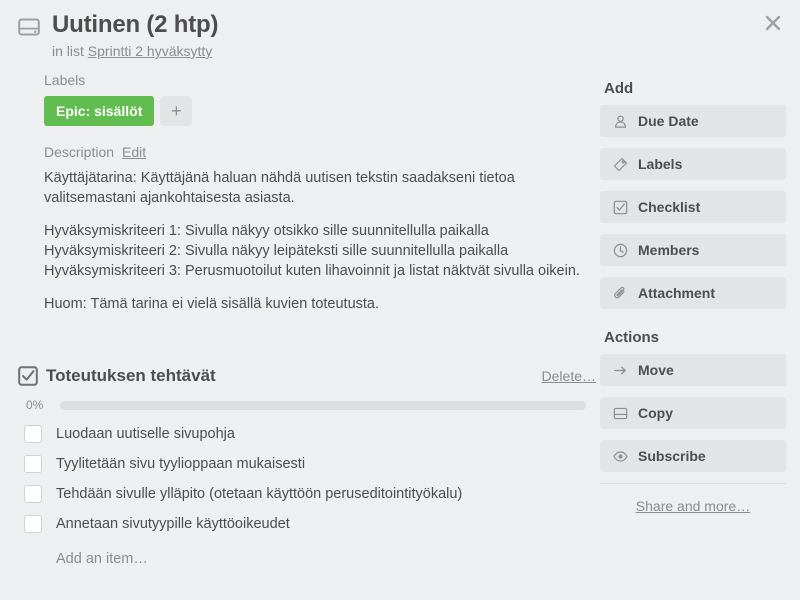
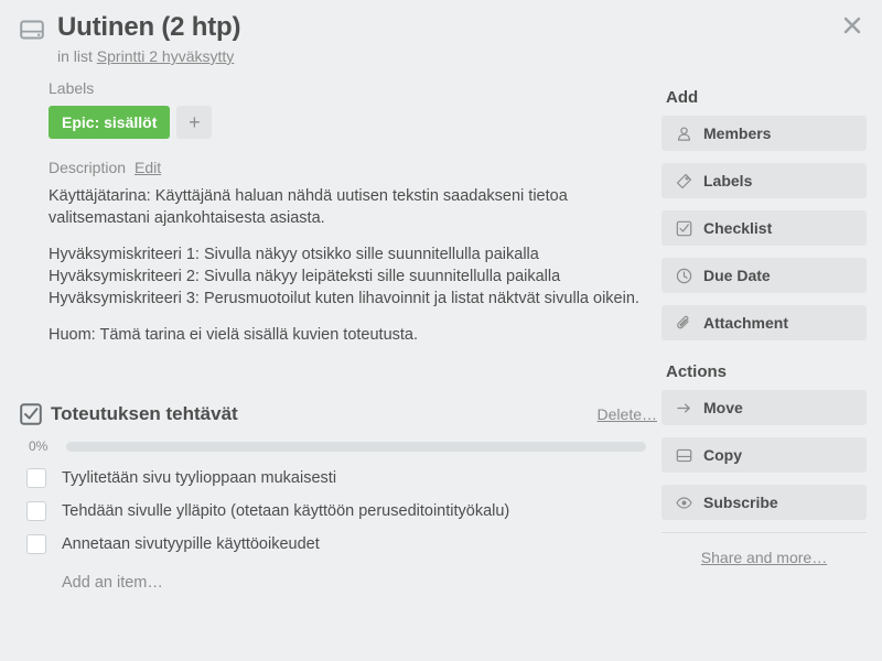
  Uutinen (2 htp)
  in list Sprintti 2 hyväksytty
  Labels
  Epic: sisällöt
  +
  Description Edit
  Käyttäjätarina: Käyttäjänä haluan nähdä uutisen tekstin saadakseni tietoa valitsemastani ajankohtaisesta asiasta.
  Hyväksymiskriteeri 1: Sivulla näkyy otsikko sille suunnitellulla paikalla
  Hyväksymiskriteeri 2: Sivulla näkyy leipäteksti sille suunnitellulla paikalla
  Hyväksymiskriteeri 3: Perusmuotoilut kuten lihavoinnit ja listat näktvät sivulla oikein.
  Huom: Tämä tarina ei vielä sisällä kuvien toteutusta.
  Toteutuksen tehtävät
  Delete…
  0%
- Luodaan uutiselle sivupohja
  Tyylitetään sivu tyylioppaan mukaisesti
  Tehdään sivulle ylläpito (otetaan käyttöön peruseditointityökalu)
  Annetaan sivutyypille käyttöoikeudet
  Add an item…
  Add
- Due Date
+ Members
  Labels
  Checklist
- Members
+ Due Date
  Attachment
  Actions
  Move
  Copy
  Subscribe
  Share and more…
